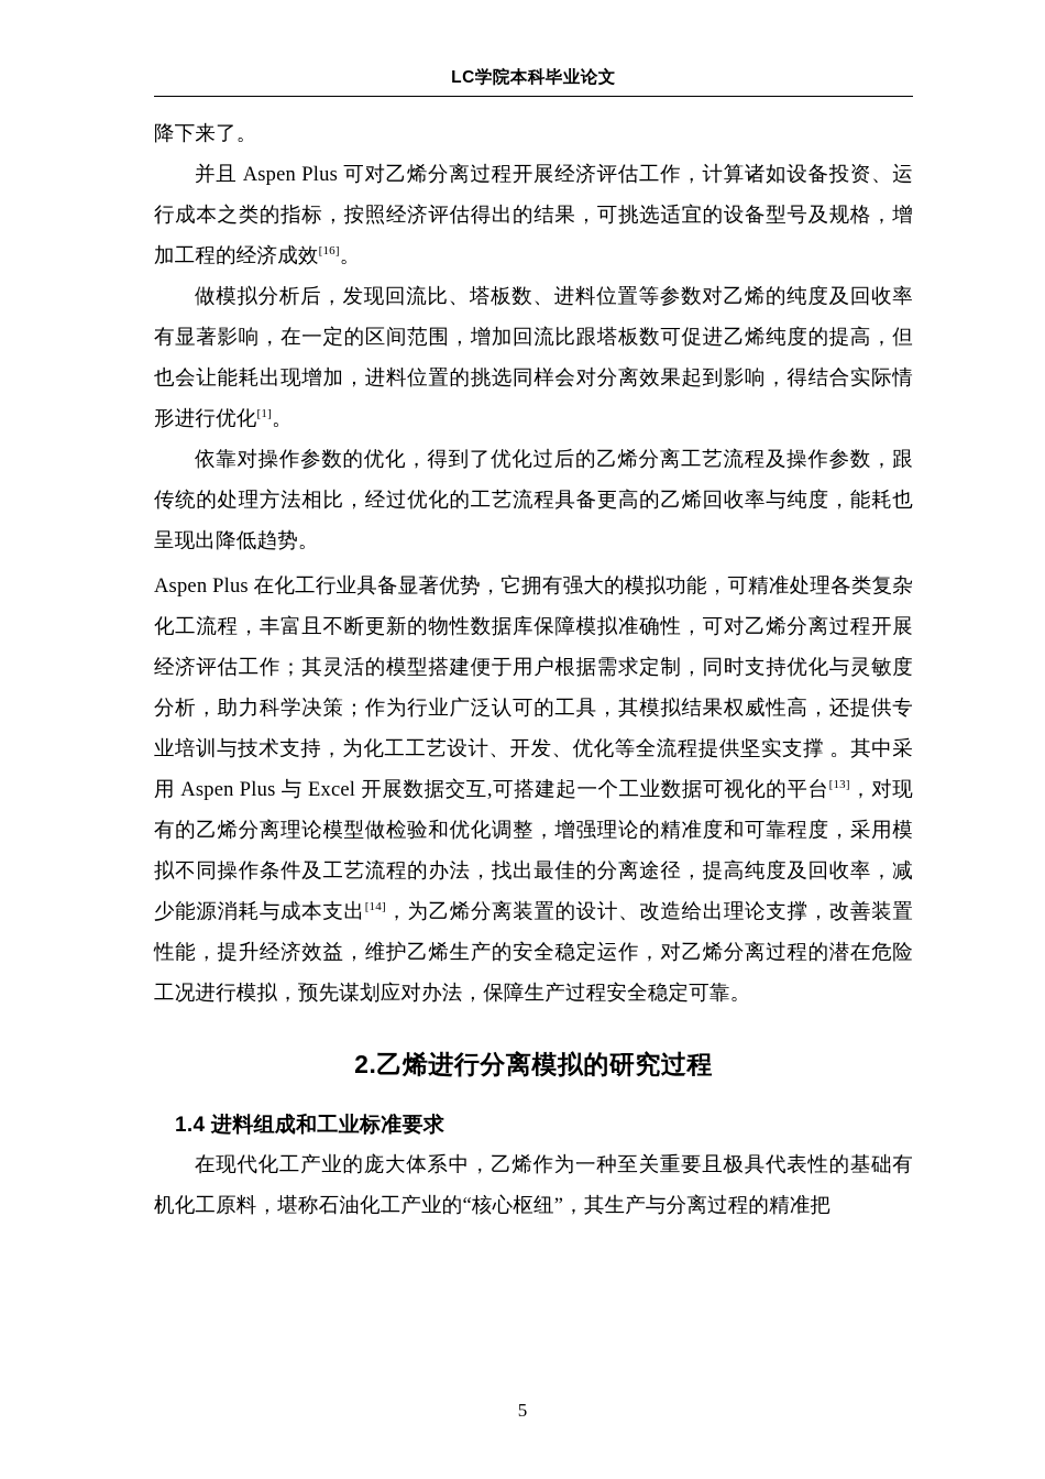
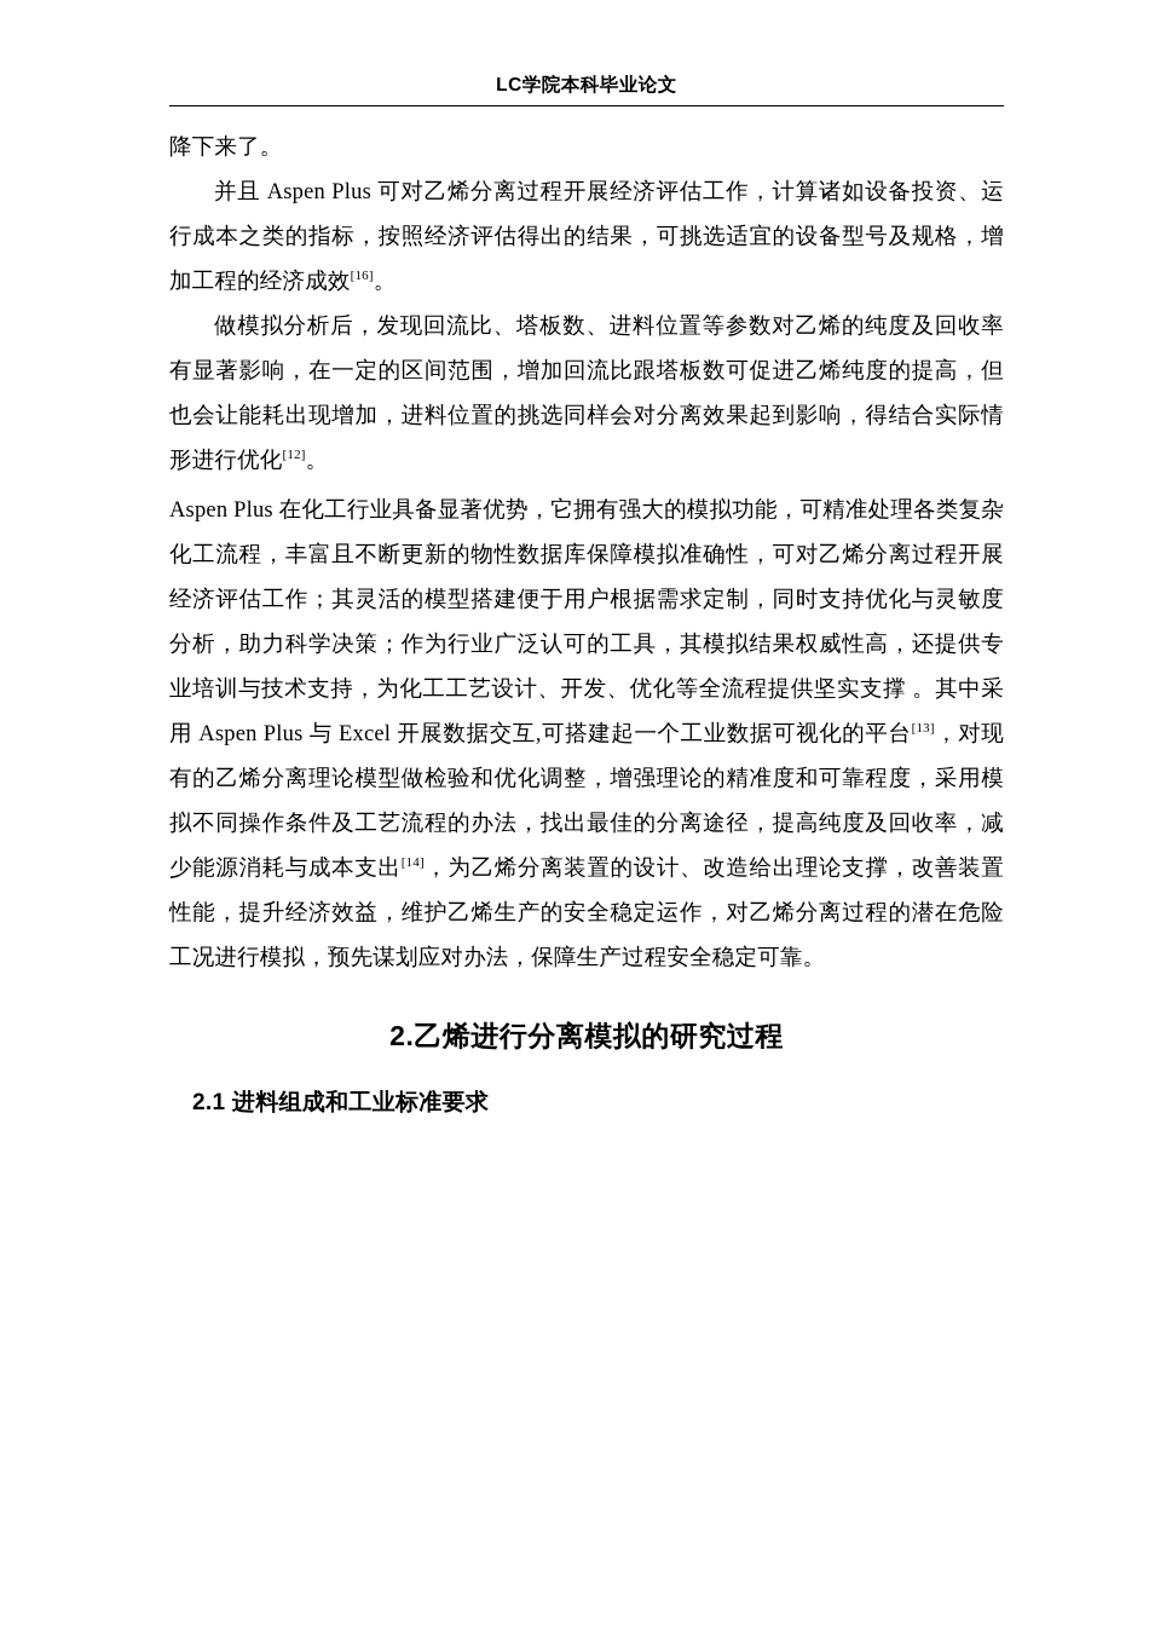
  LC学院本科毕业论文
  降下来了。
  并且 Aspen Plus 可对乙烯分离过程开展经济评估工作，计算诸如设备投资、运行成本之类的指标，按照经济评估得出的结果，可挑选适宜的设备型号及规格，增加工程的经济成效[16]。
- 做模拟分析后，发现回流比、塔板数、进料位置等参数对乙烯的纯度及回收率有显著影响，在一定的区间范围，增加回流比跟塔板数可促进乙烯纯度的提高，但也会让能耗出现增加，进料位置的挑选同样会对分离效果起到影响，得结合实际情形进行优化[1]。
+ 做模拟分析后，发现回流比、塔板数、进料位置等参数对乙烯的纯度及回收率有显著影响，在一定的区间范围，增加回流比跟塔板数可促进乙烯纯度的提高，但也会让能耗出现增加，进料位置的挑选同样会对分离效果起到影响，得结合实际情形进行优化[12]。
- 依靠对操作参数的优化，得到了优化过后的乙烯分离工艺流程及操作参数，跟传统的处理方法相比，经过优化的工艺流程具备更高的乙烯回收率与纯度，能耗也呈现出降低趋势。
  Aspen Plus 在化工行业具备显著优势，它拥有强大的模拟功能，可精准处理各类复杂化工流程，丰富且不断更新的物性数据库保障模拟准确性，可对乙烯分离过程开展经济评估工作；其灵活的模型搭建便于用户根据需求定制，同时支持优化与灵敏度分析，助力科学决策；作为行业广泛认可的工具，其模拟结果权威性高，还提供专业培训与技术支持，为化工工艺设计、开发、优化等全流程提供坚实支撑 。其中采用 Aspen Plus 与 Excel 开展数据交互,可搭建起一个工业数据可视化的平台[13]，对现有的乙烯分离理论模型做检验和优化调整，增强理论的精准度和可靠程度，采用模拟不同操作条件及工艺流程的办法，找出最佳的分离途径，提高纯度及回收率，减少能源消耗与成本支出[14]，为乙烯分离装置的设计、改造给出理论支撑，改善装置性能，提升经济效益，维护乙烯生产的安全稳定运作，对乙烯分离过程的潜在危险工况进行模拟，预先谋划应对办法，保障生产过程安全稳定可靠。
  2.乙烯进行分离模拟的研究过程
- 1.4 进料组成和工业标准要求
+ 2.1 进料组成和工业标准要求
- 在现代化工产业的庞大体系中，乙烯作为一种至关重要且极具代表性的基础有机化工原料，堪称石油化工产业的“核心枢纽”，其生产与分离过程的精准把
- 5
